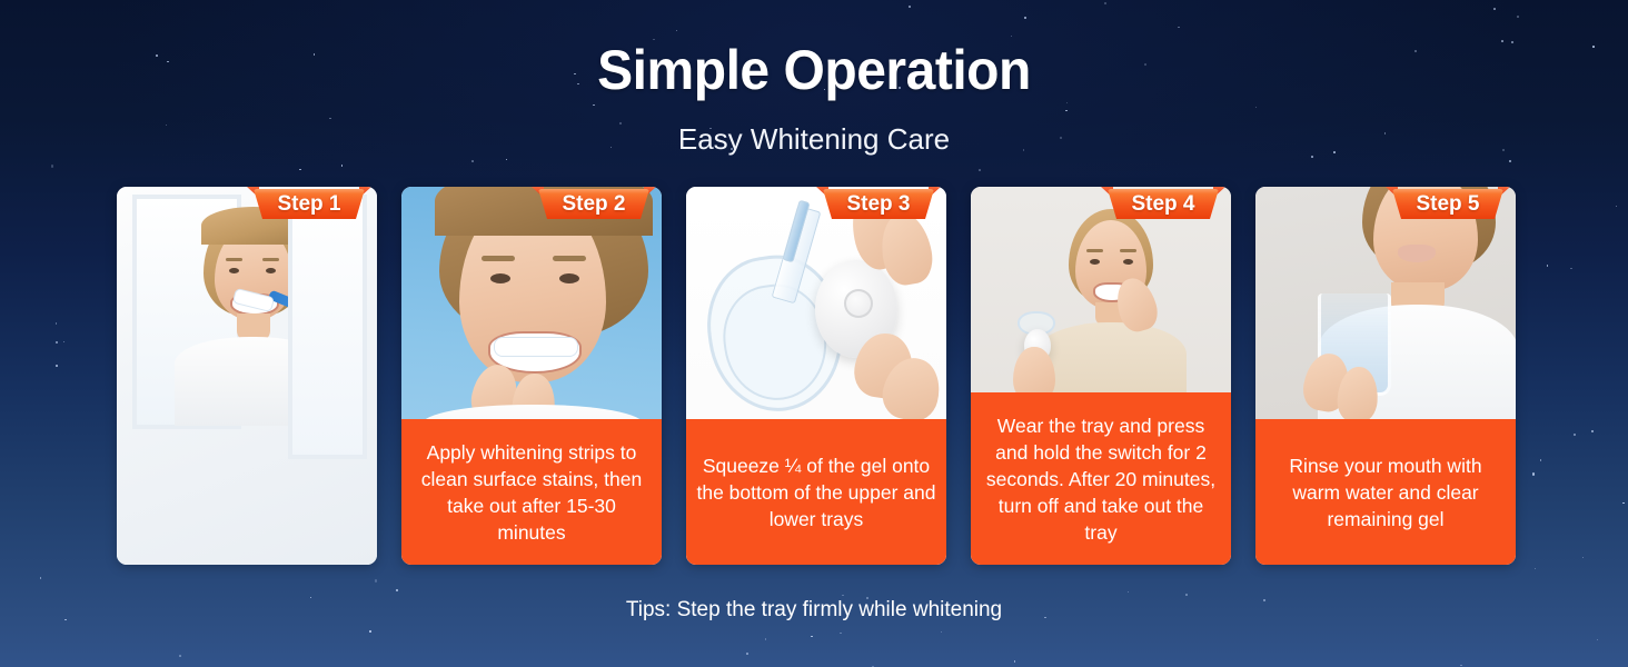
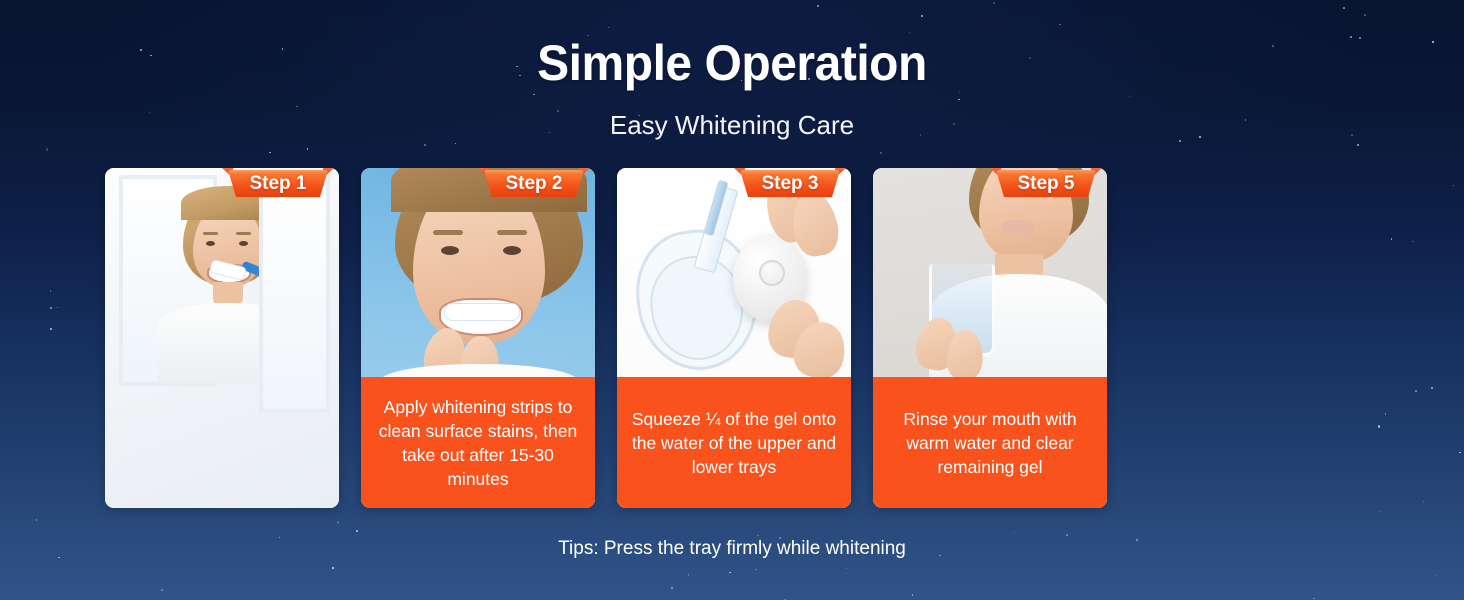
  Simple Operation
  Easy Whitening Care
  Step 1
  Step 2
  Apply whitening strips to clean surface stains, then take out after 15-30 minutes
  Step 3
- Squeeze ¼ of the gel onto the bottom of the upper and lower trays
+ Squeeze ¼ of the gel onto the water of the upper and lower trays
- Step 4
- Wear the tray and press and hold the switch for 2 seconds. After 20 minutes, turn off and take out the tray
  Step 5
  Rinse your mouth with warm water and clear remaining gel
- Tips: Step the tray firmly while whitening
+ Tips: Press the tray firmly while whitening
